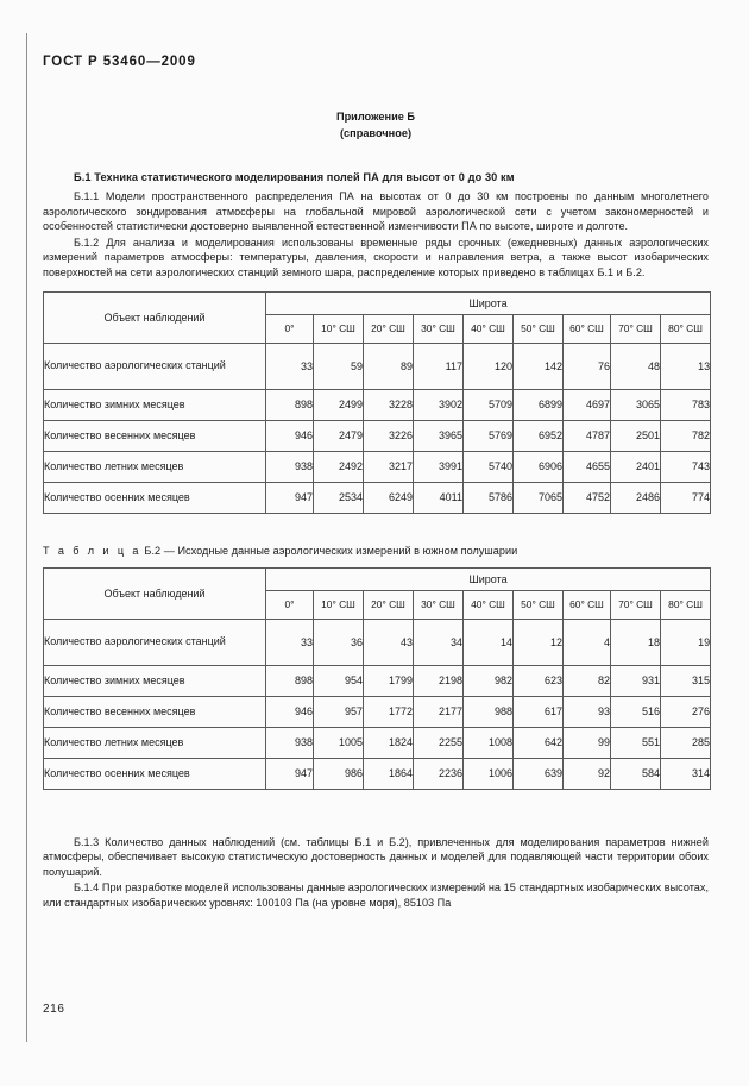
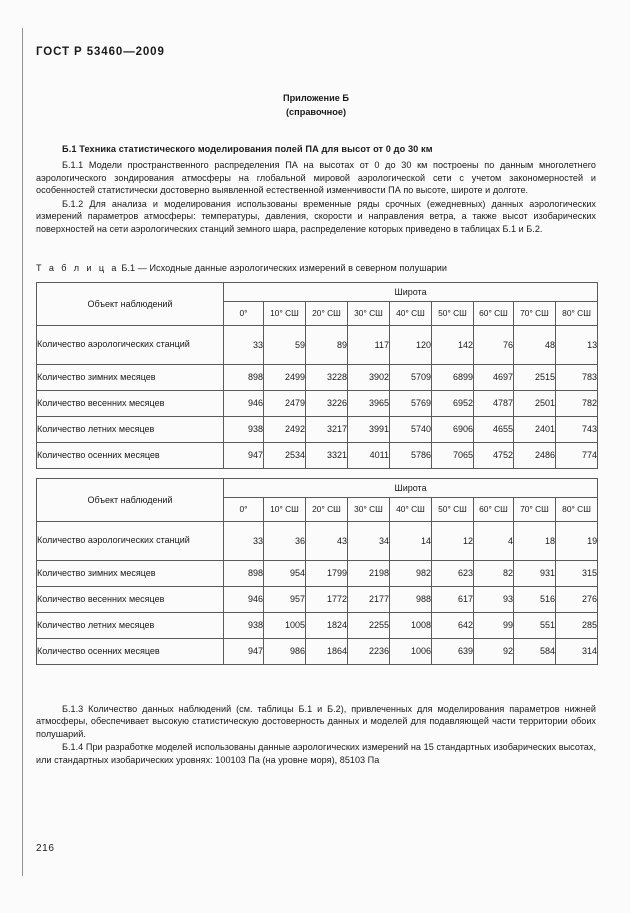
  ГОСТ Р 53460—2009
  Приложение Б
  (справочное)
  Б.1 Техника статистического моделирования полей ПА для высот от 0 до 30 км
  Б.1.1 Модели пространственного распределения ПА на высотах от 0 до 30 км построены по данным многолетнего аэрологического зондирования атмосферы на глобальной мировой аэрологической сети с учетом закономерностей и особенностей статистически достоверно выявленной естественной изменчивости ПА по высоте, широте и долготе.
  Б.1.2 Для анализа и моделирования использованы временные ряды срочных (ежедневных) данных аэрологических измерений параметров атмосферы: температуры, давления, скорости и направления ветра, а также высот изобарических поверхностей на сети аэрологических станций земного шара, распределение которых приведено в таблицах Б.1 и Б.2.
+ Т а б л и ц а Б.1 — Исходные данные аэрологических измерений в северном полушарии
  Объект наблюдений	Широта
  0°	10° СШ	20° СШ	30° СШ	40° СШ	50° СШ	60° СШ	70° СШ	80° СШ
  Количество аэрологических станций	33	59	89	117	120	142	76	48	13
- Количество зимних месяцев	898	2499	3228	3902	5709	6899	4697	3065	783
+ Количество зимних месяцев	898	2499	3228	3902	5709	6899	4697	2515	783
  Количество весенних месяцев	946	2479	3226	3965	5769	6952	4787	2501	782
  Количество летних месяцев	938	2492	3217	3991	5740	6906	4655	2401	743
- Количество осенних месяцев	947	2534	6249	4011	5786	7065	4752	2486	774
+ Количество осенних месяцев	947	2534	3321	4011	5786	7065	4752	2486	774
- Т а б л и ц а Б.2 — Исходные данные аэрологических измерений в южном полушарии
  Объект наблюдений	Широта
  0°	10° СШ	20° СШ	30° СШ	40° СШ	50° СШ	60° СШ	70° СШ	80° СШ
  Количество аэрологических станций	33	36	43	34	14	12	4	18	19
  Количество зимних месяцев	898	954	1799	2198	982	623	82	931	315
  Количество весенних месяцев	946	957	1772	2177	988	617	93	516	276
  Количество летних месяцев	938	1005	1824	2255	1008	642	99	551	285
  Количество осенних месяцев	947	986	1864	2236	1006	639	92	584	314
  Б.1.3 Количество данных наблюдений (см. таблицы Б.1 и Б.2), привлеченных для моделирования параметров нижней атмосферы, обеспечивает высокую статистическую достоверность данных и моделей для подавляющей части территории обоих полушарий.
  Б.1.4 При разработке моделей использованы данные аэрологических измерений на 15 стандартных изобарических высотах, или стандартных изобарических уровнях: 100103 Па (на уровне моря), 85103 Па
  216
